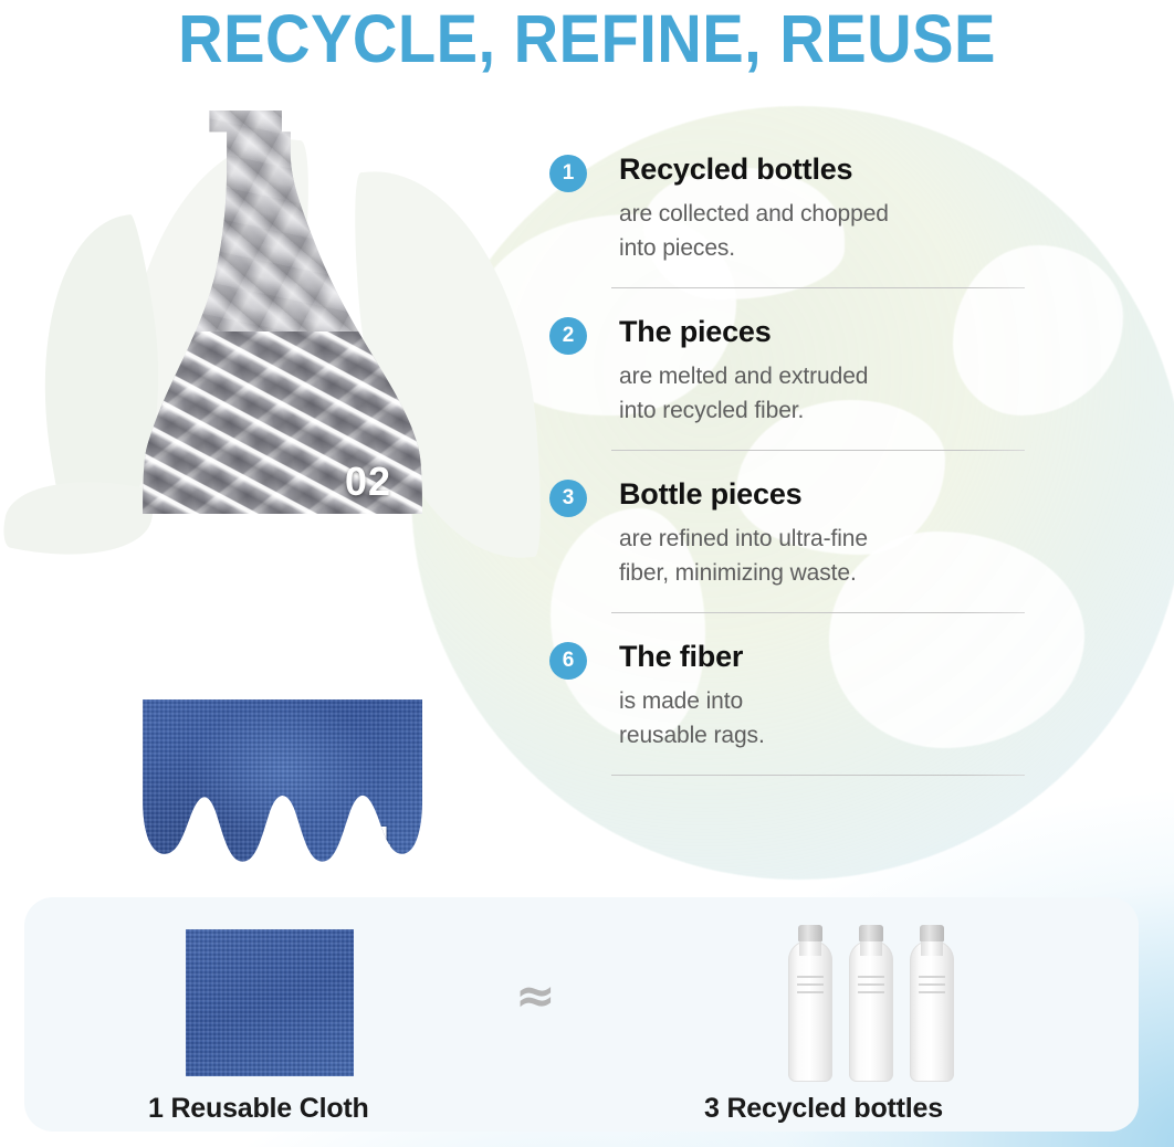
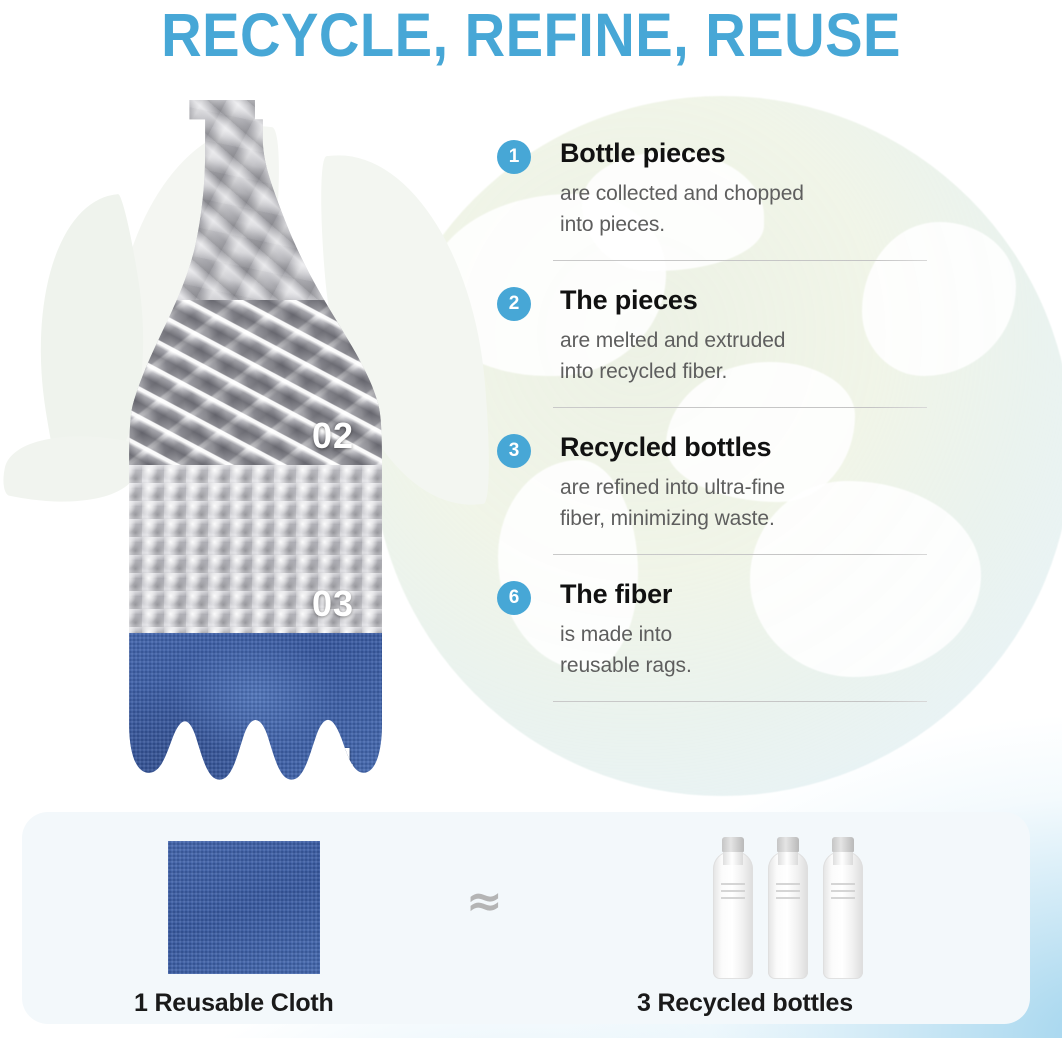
  RECYCLE, REFINE, REUSE
  02
+ 03
  1
- Recycled bottles
+ Bottle pieces
  are collected and chopped
  into pieces.
  2
  The pieces
  are melted and extruded
  into recycled fiber.
  3
- Bottle pieces
+ Recycled bottles
  are refined into ultra-fine
  fiber, minimizing waste.
  6
  The fiber
  is made into
  reusable rags.
  1 Reusable Cloth
  3 Recycled bottles
  ≈
